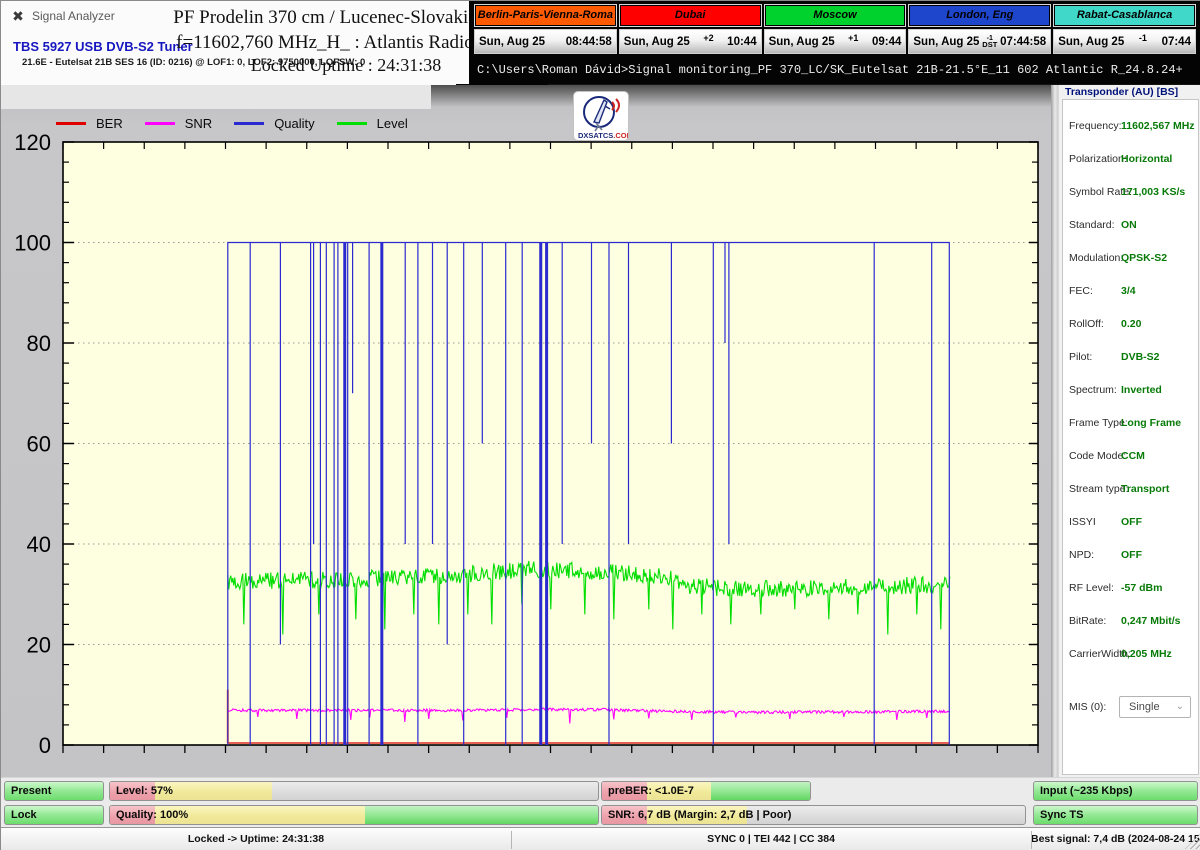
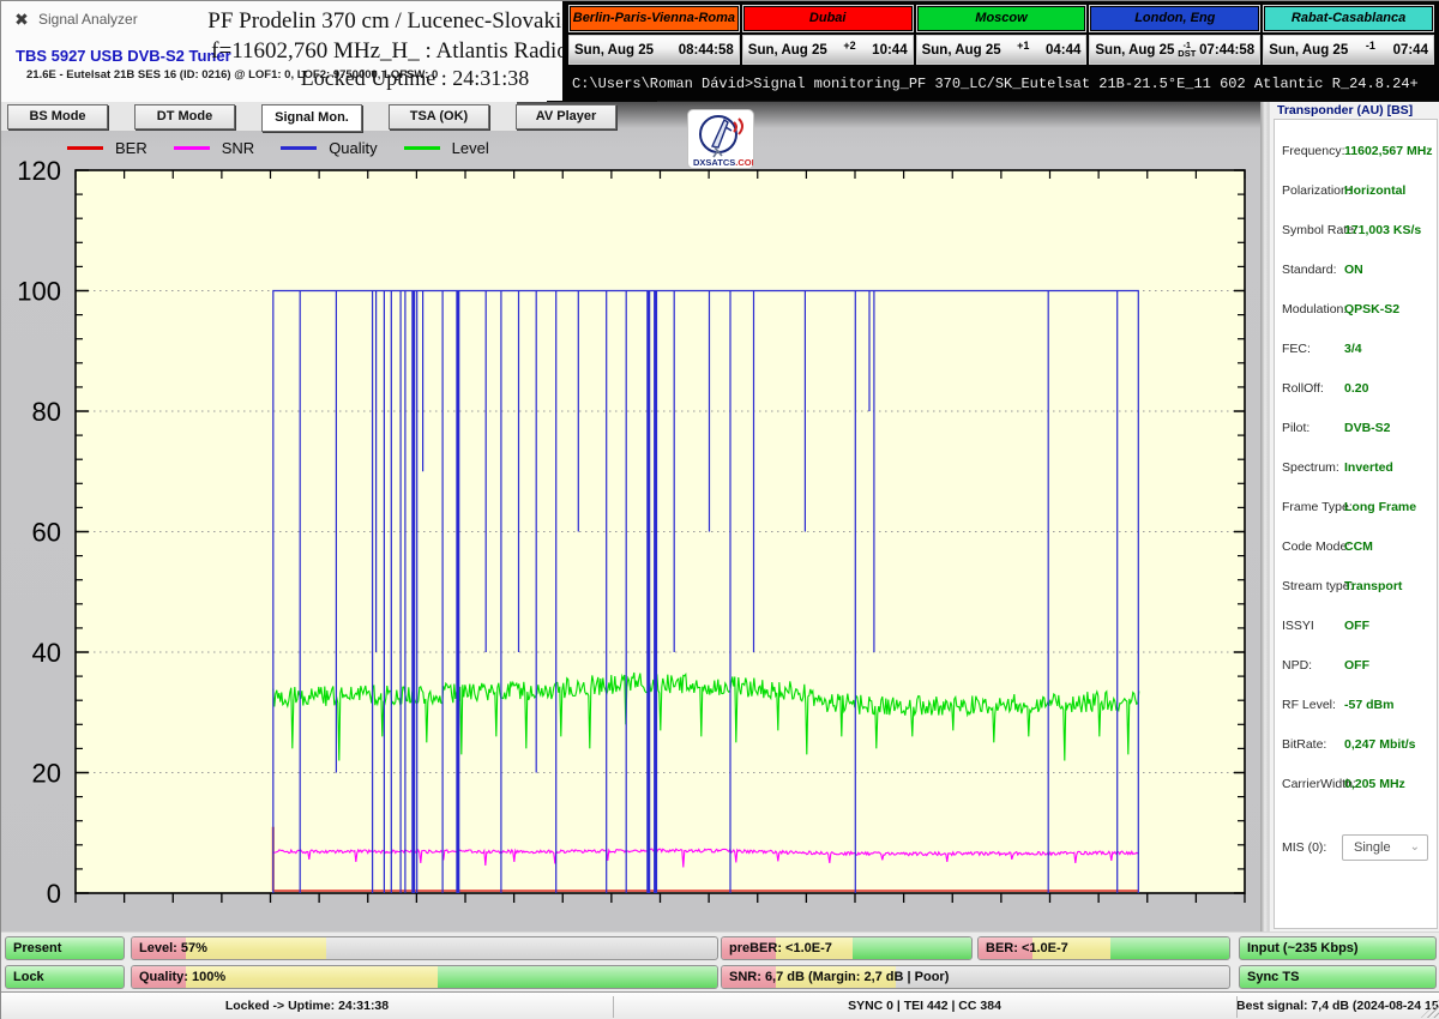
  ✖
  Signal Analyzer
  TBS 5927 USB DVB-S2 Tuner
  21.6E - Eutelsat 21B SES 16 (ID: 0216) @ LOF1: 0, LOF2: 9750000, LQFSW: 0
  PF Prodelin 370 cm / Lucenec-Slovaki
  f=11602,760 MHz_H_ : Atlantis Radi
  Locked Uptime : 24:31:38
  Berlin-Paris-Vienna-Roma
  Sun, Aug 25
  08:44:58
  Dubai
  Sun, Aug 25
  +2
  10:44
  Moscow
  Sun, Aug 25
  +1
- 09:44
+ 04:44
  London, Eng
  Sun, Aug 25
  DST
  07:44:58
  Rabat-Casablanca
  Sun, Aug 25
  -1
  07:44
  C:\Users\Roman Dávid>Signal monitoring_PF 370_LC/SK_Eutelsat 21B-21.5°E_11 602 Atlantic R_24.8.24+
  0
  20
  40
  60
  80
  100
  120
+ BS Mode
+ DT Mode
+ Signal Mon.
+ TSA (OK)
+ AV Player
  BER
  SNR
  Quality
  Level
  DXSATCS.CO
  Transponder (AU) [BS]
  Frequency:
  11602,567 MHz
  Polarization:
  Horizontal
  Symbol Rate:
  171,003 KS/s
  Standard:
  ON
  Modulation:
  QPSK-S2
  FEC:
  3/4
  RollOff:
  0.20
  Pilot:
  DVB-S2
  Spectrum:
  Inverted
  Frame Type:
  Long Frame
  Code Mode:
  CCM
  Stream type:
  Transport
  ISSYI
  OFF
  NPD:
  OFF
  RF Level:
  -57 dBm
  BitRate:
  0,247 Mbit/s
  CarrierWidth:
  0,205 MHz
  MIS (0):
  Single
  ⌄
  Present
  Lock
  Level: 57%
  Quality: 100%
  preBER: <1.0E-7
+ BER: <1.0E-7
  SNR: 6,7 dB (Margin: 2,7 dB | Poor)
  Input (~235 Kbps)
  Sync TS
  Locked -> Uptime: 24:31:38
  SYNC 0 | TEI 442 | CC 384
  Best signal: 7,4 dB (2024-08-24 1
